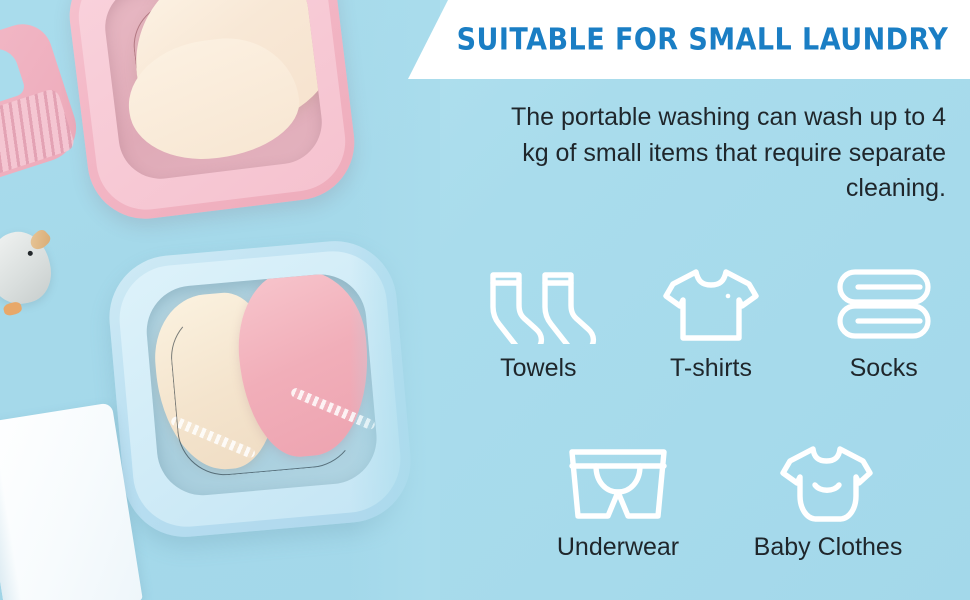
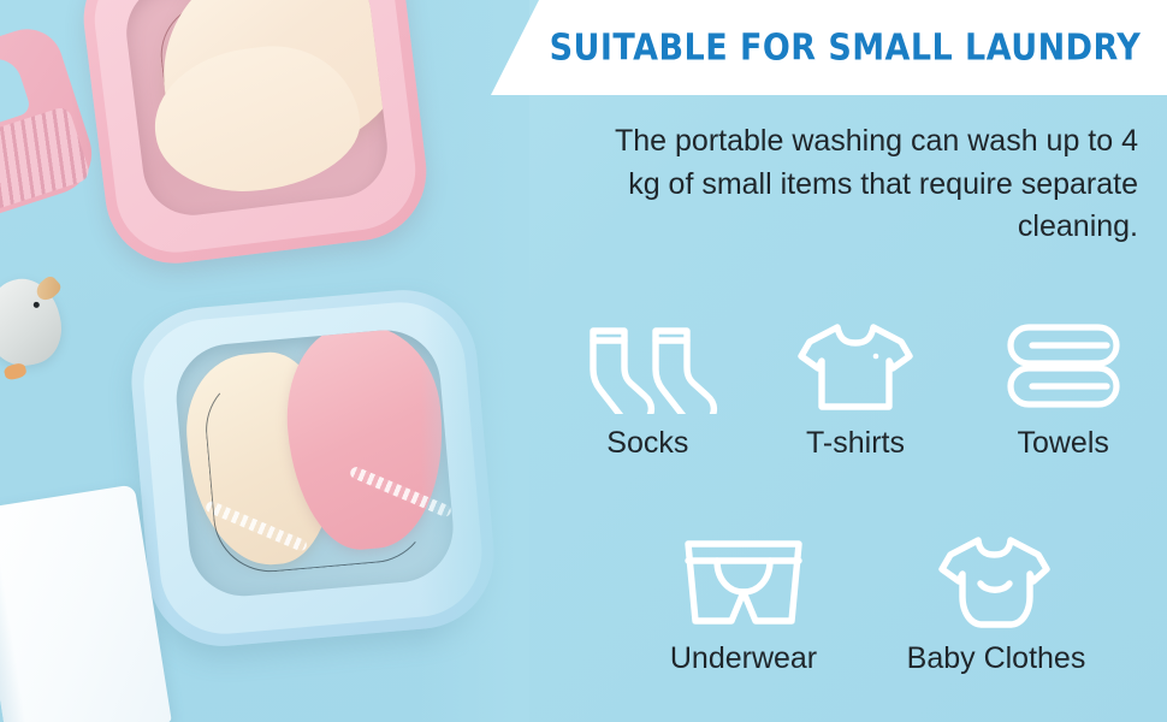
  SUITABLE FOR SMALL LAUNDRY
  The portable washing can wash up to 4 kg of small items that require separate cleaning.
- Towels
+ Socks
  T-shirts
- Socks
+ Towels
  Underwear
  Baby Clothes
